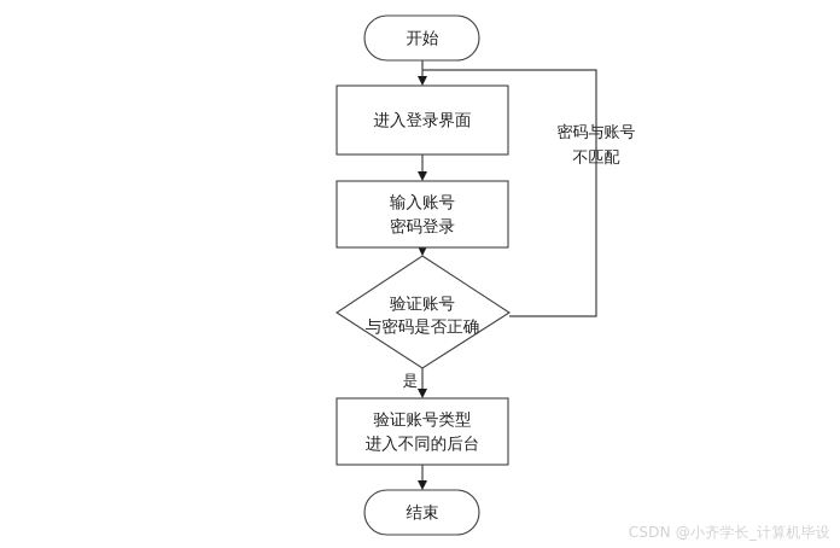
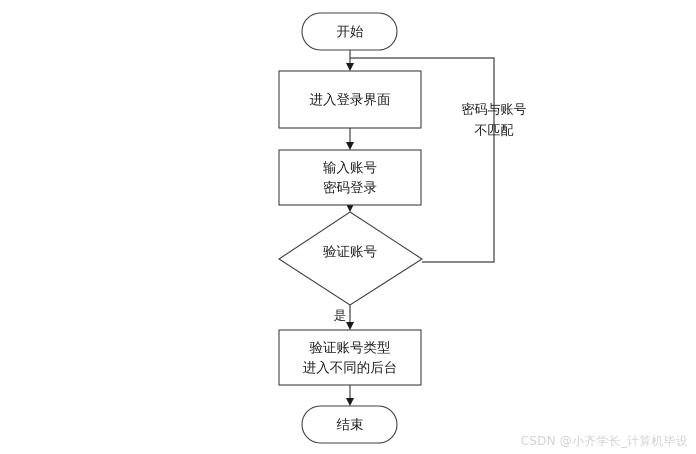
  开始
  进入登录界面
  输入账号
  密码登录
  验证账号
- 与密码是否正确
  是
  验证账号类型
  进入不同的后台
  结束
  密码与账号
  不匹配
  CSDN @小齐学长_计算机毕设
